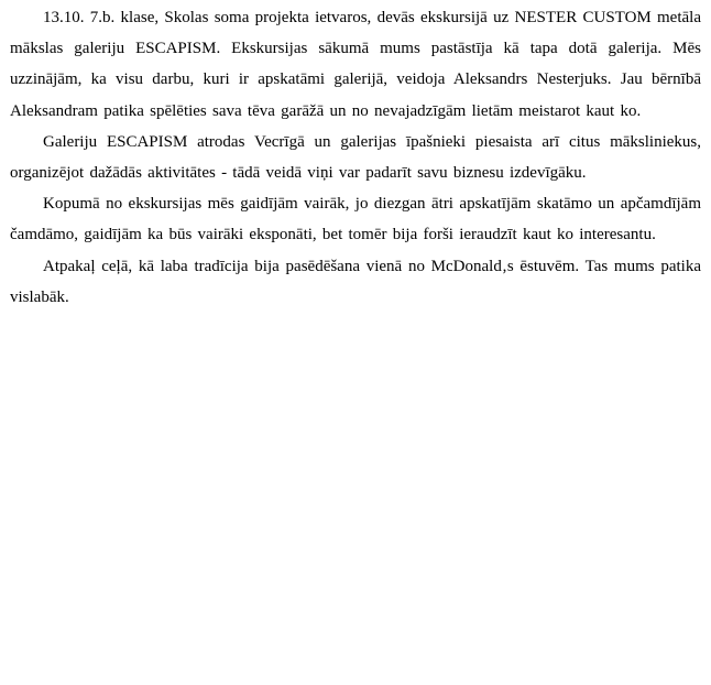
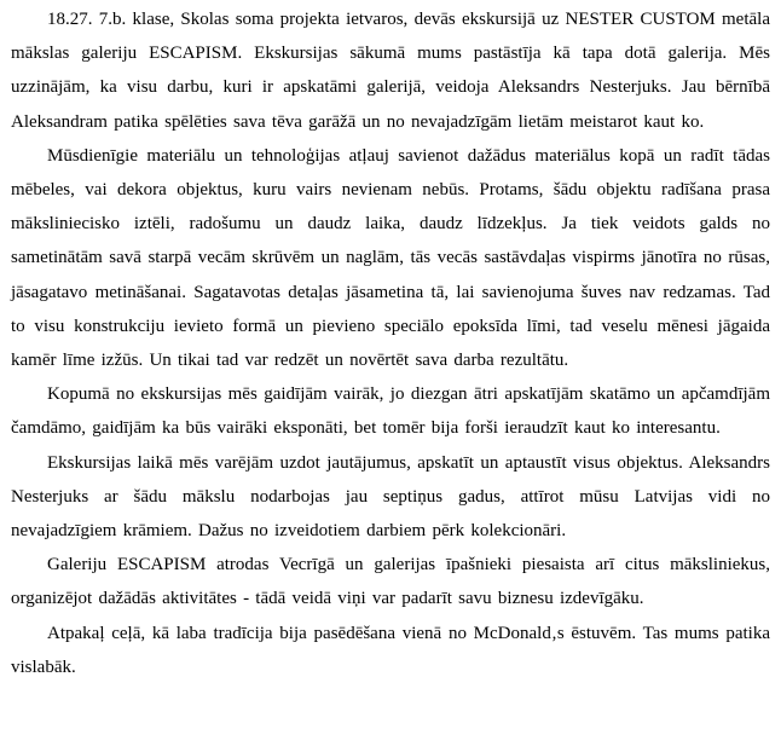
- 13.10. 7.b. klase, Skolas soma projekta ietvaros, devās ekskursijā uz NESTER CUSTOM metāla mākslas galeriju ESCAPISM. Ekskursijas sākumā mums pastāstīja kā tapa dotā galerija. Mēs uzzinājām, ka visu darbu, kuri ir apskatāmi galerijā, veidoja Aleksandrs Nesterjuks. Jau bērnībā Aleksandram patika spēlēties sava tēva garāžā un no nevajadzīgām lietām meistarot kaut ko.
+ 18.27. 7.b. klase, Skolas soma projekta ietvaros, devās ekskursijā uz NESTER CUSTOM metāla mākslas galeriju ESCAPISM. Ekskursijas sākumā mums pastāstīja kā tapa dotā galerija. Mēs uzzinājām, ka visu darbu, kuri ir apskatāmi galerijā, veidoja Aleksandrs Nesterjuks. Jau bērnībā Aleksandram patika spēlēties sava tēva garāžā un no nevajadzīgām lietām meistarot kaut ko.
+ Mūsdienīgie materiālu un tehnoloģijas atļauj savienot dažādus materiālus kopā un radīt tādas mēbeles, vai dekora objektus, kuru vairs nevienam nebūs. Protams, šādu objektu radīšana prasa māksliniecisko iztēli, radošumu un daudz laika, daudz līdzekļus. Ja tiek veidots galds no sametinātām savā starpā vecām skrūvēm un naglām, tās vecās sastāvdaļas vispirms jānotīra no rūsas, jāsagatavo metināšanai. Sagatavotas detaļas jāsametina tā, lai savienojuma šuves nav redzamas. Tad to visu konstrukciju ievieto formā un pievieno speciālo epoksīda līmi, tad veselu mēnesi jāgaida kamēr līme izžūs. Un tikai tad var redzēt un novērtēt sava darba rezultātu.
- Galeriju ESCAPISM atrodas Vecrīgā un galerijas īpašnieki piesaista arī citus māksliniekus, organizējot dažādās aktivitātes - tādā veidā viņi var padarīt savu biznesu izdevīgāku.
+ Kopumā no ekskursijas mēs gaidījām vairāk, jo diezgan ātri apskatījām skatāmo un apčamdījām čamdāmo, gaidījām ka būs vairāki eksponāti, bet tomēr bija forši ieraudzīt kaut ko interesantu.
+ Ekskursijas laikā mēs varējām uzdot jautājumus, apskatīt un aptaustīt visus objektus. Aleksandrs Nesterjuks ar šādu mākslu nodarbojas jau septiņus gadus, attīrot mūsu Latvijas vidi no nevajadzīgiem krāmiem. Dažus no izveidotiem darbiem pērk kolekcionāri.
- Kopumā no ekskursijas mēs gaidījām vairāk, jo diezgan ātri apskatījām skatāmo un apčamdījām čamdāmo, gaidījām ka būs vairāki eksponāti, bet tomēr bija forši ieraudzīt kaut ko interesantu.
+ Galeriju ESCAPISM atrodas Vecrīgā un galerijas īpašnieki piesaista arī citus māksliniekus, organizējot dažādās aktivitātes - tādā veidā viņi var padarīt savu biznesu izdevīgāku.
  Atpakaļ ceļā, kā laba tradīcija bija pasēdēšana vienā no McDonald‚s ēstuvēm. Tas mums patika vislabāk.
